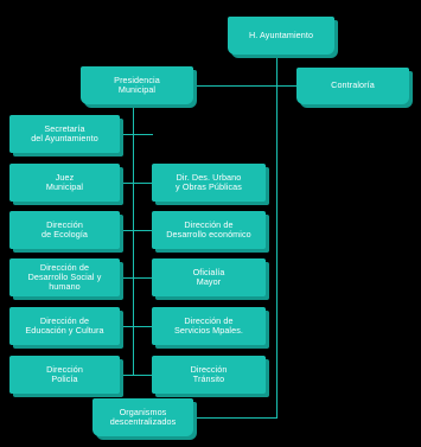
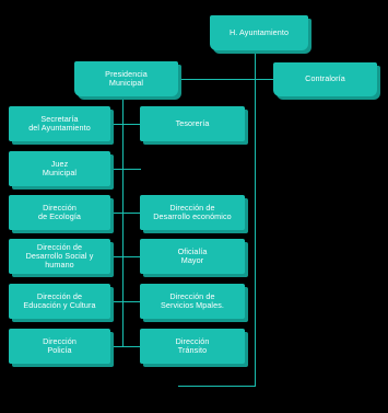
  H. Ayuntamiento
  Contraloría
  Presidencia
  Municipal
  Secretaría
  del Ayuntamiento
+ Tesorería
  Juez
  Municipal
- Dir. Des. Urbano
- y Obras Públicas
  Dirección
  de Ecología
  Dirección de
  Desarrollo económico
  Dirección de
  Desarrollo Social y humano
  Oficialía
  Mayor
  Dirección de
  Educación y Cultura
  Dirección de
  Servicios Mpales.
  Dirección
  Policía
  Dirección
  Tránsito
- Organismos
- descentralizados
